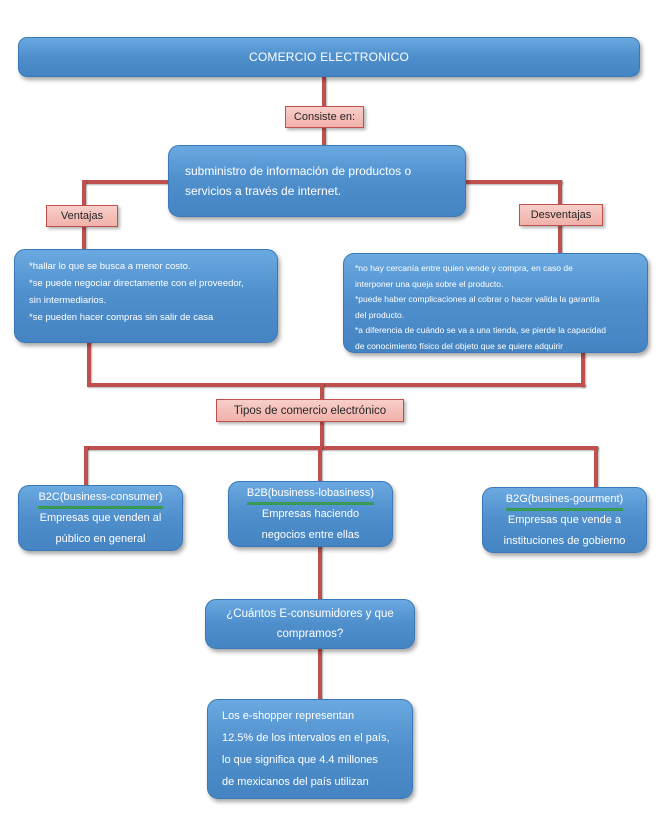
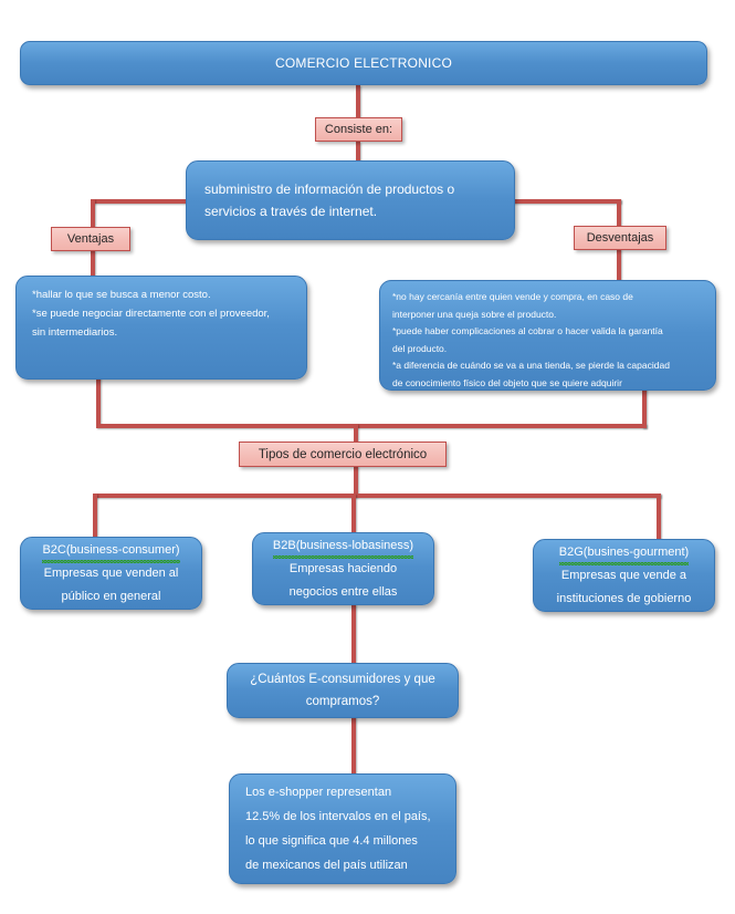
  COMERCIO ELECTRONICO
  Consiste en:
  subministro de información de productos o
  servicios a través de internet.
  Ventajas
  Desventajas
  *hallar lo que se busca a menor costo.
  *se puede negociar directamente con el proveedor,
  sin intermediarios.
- *se pueden hacer compras sin salir de casa
  *no hay cercanía entre quien vende y compra, en caso de
  interponer una queja sobre el producto.
  *puede haber complicaciones al cobrar o hacer valida la garantía
  del producto.
  *a diferencia de cuándo se va a una tienda, se pierde la capacidad
  de conocimiento físico del objeto que se quiere adquirir
  Tipos de comercio electrónico
  B2C(business-consumer)
  Empresas que venden al
  público en general
  B2B(business-lobasiness)
  Empresas haciendo
  negocios entre ellas
  B2G(busines-gourment)
  Empresas que vende a
  instituciones de gobierno
  ¿Cuántos E-consumidores y que
  compramos?
  Los e-shopper representan
  12.5% de los intervalos en el país,
  lo que significa que 4.4 millones
  de mexicanos del país utilizan
